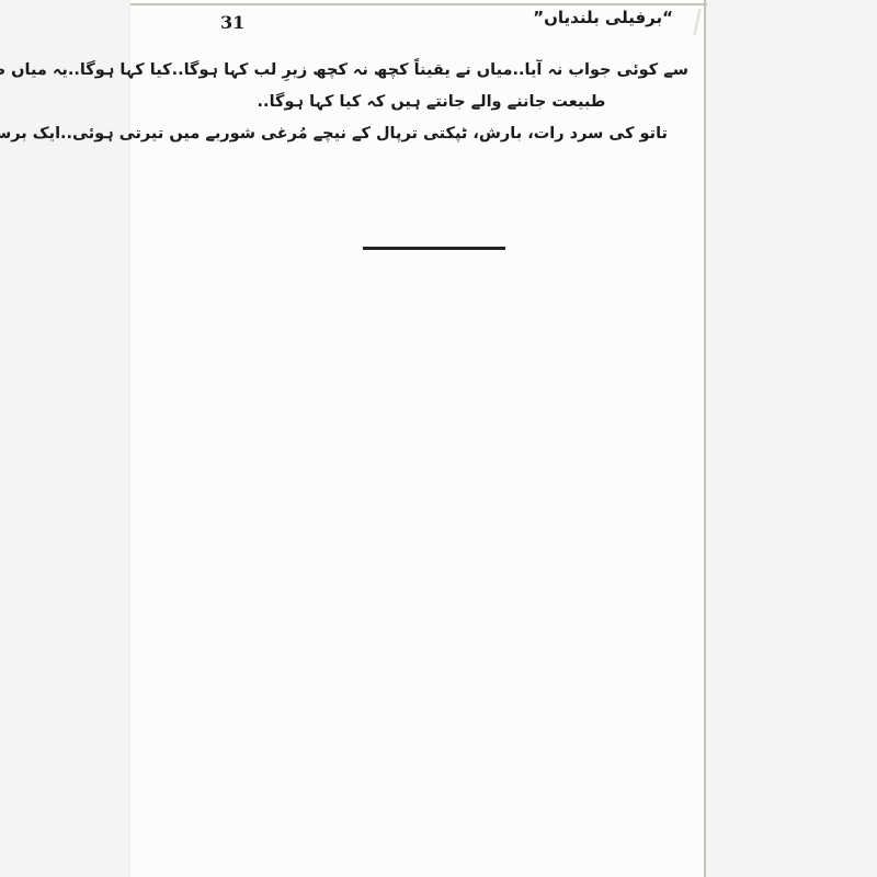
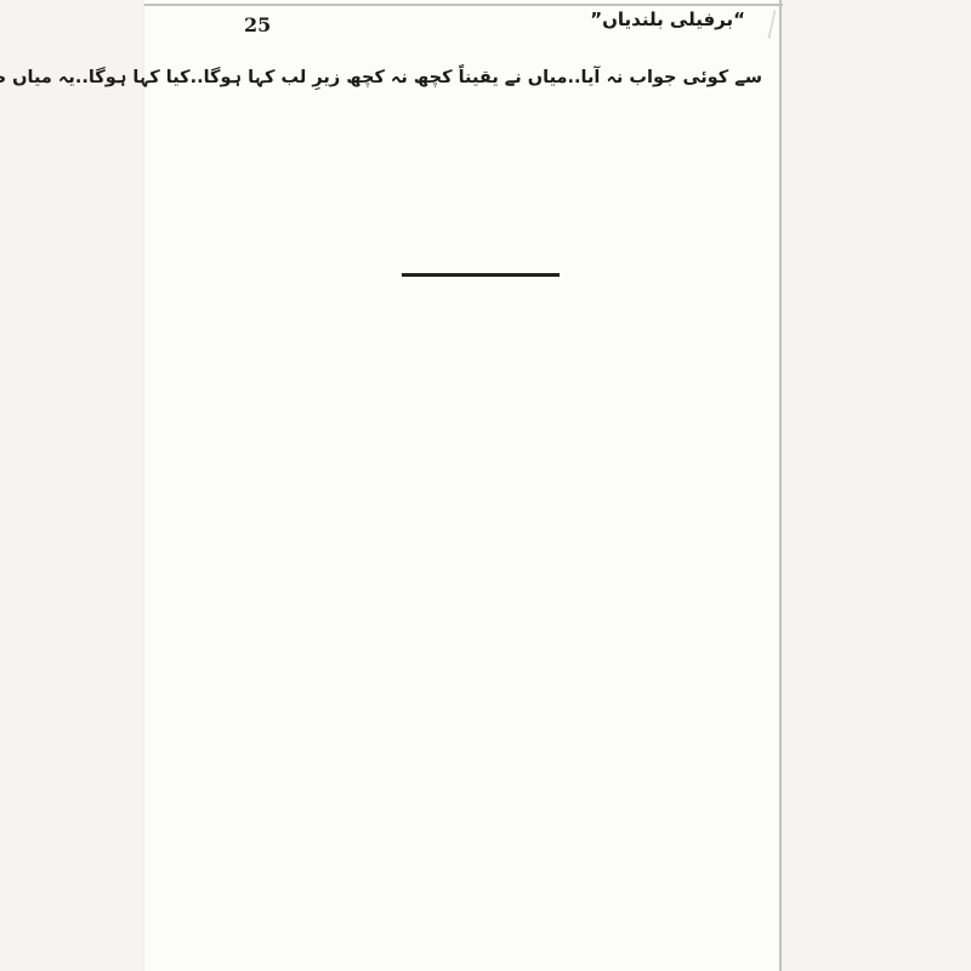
- 31
+ 25
  “برفیلی بلندیاں”
  سے کوئی جواب نہ آیا..میاں نے یقیناً کچھ نہ کچھ زیرِ لب کہا ہوگا..کیا کہا ہوگا..یہ میاں
- طبیعت جاننے والے جانتے ہیں کہ کیا کہا ہوگا..
- تاتو کی سرد رات، بارش، ٹپکتی ترپال کے نیچے مُرغی شوربے میں تیرتی ہوئی..ایک برس
